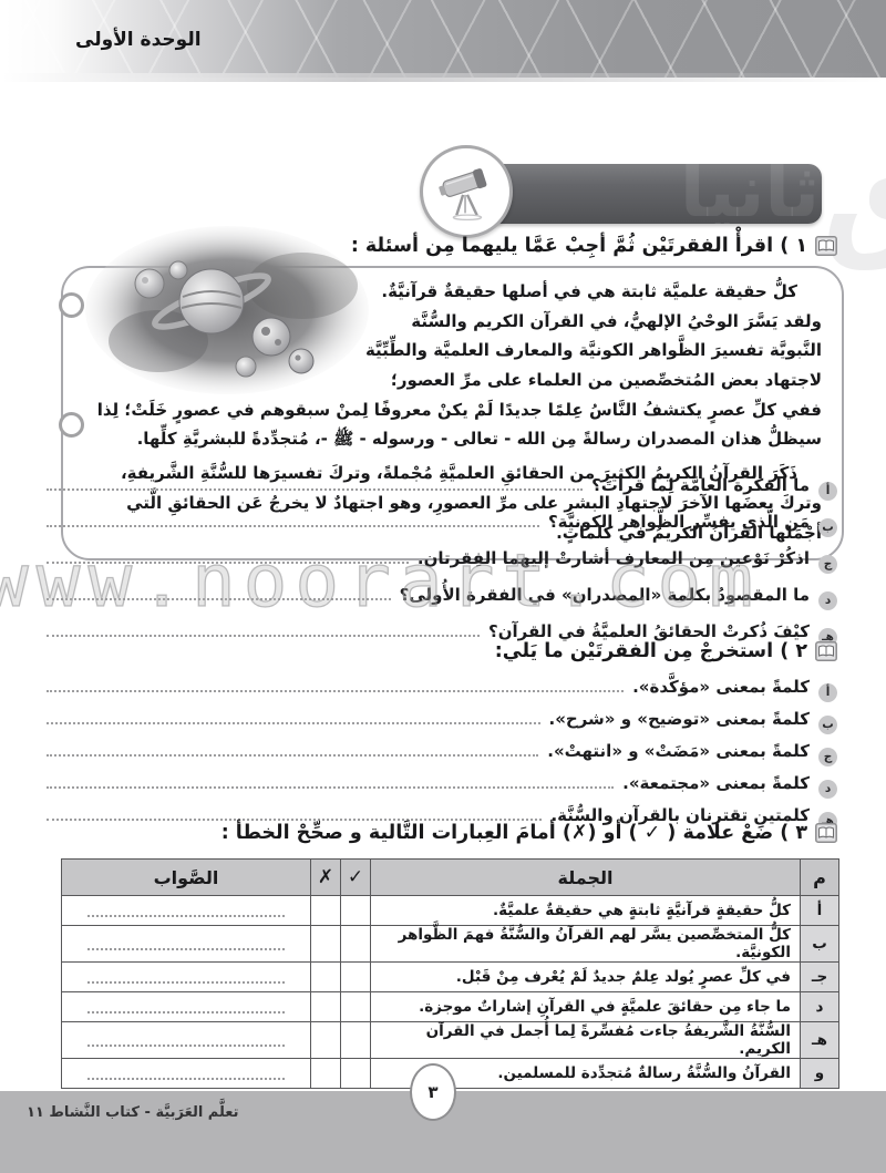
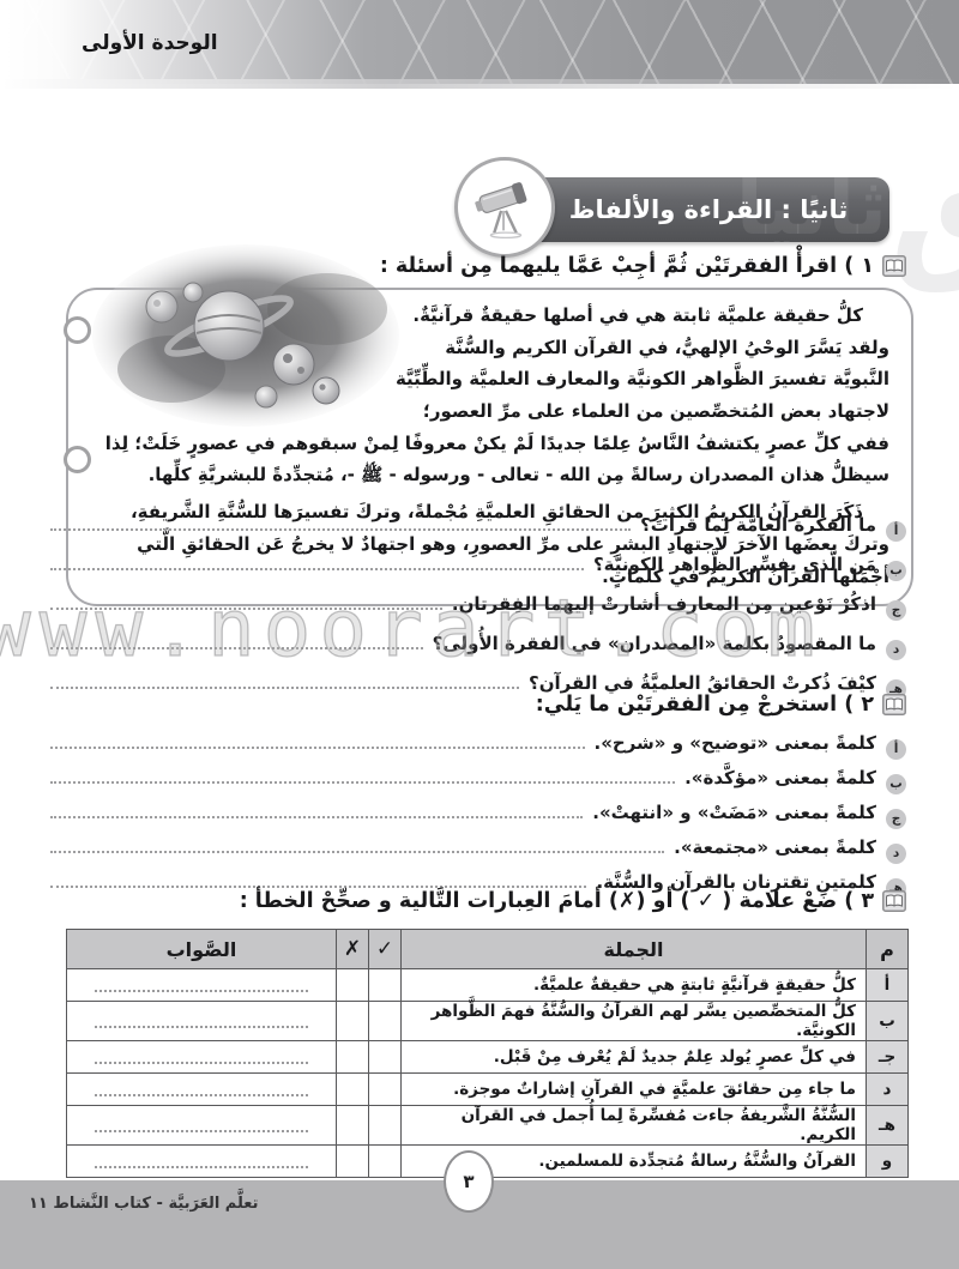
  الوحدة الأولى
  ق
  ثانيا
+ ثانيًا : القراءة والألفاظ
  ١ ) اقرأْ الفقرتَيْن ثُمَّ أجِبْ عَمَّا يليهما مِن أسئلة :
  كلُّ حقيقة علميَّة ثابتة هي في أصلها حقيقةٌ قرآنيَّةٌ. ولقد يَسَّرَ الوحْيُ الإلهيُّ، في القرآن الكريم والسُّنَّة النَّبويَّة تفسيرَ الظَّواهر الكونيَّة والمعارف العلميَّة والطِّبِّيَّة لاجتهاد بعض المُتخصِّصين من العلماء على مرِّ العصور؛ ففي كلِّ عصرٍ يكتشفُ النَّاسُ عِلمًا جديدًا لَمْ يكنْ معروفًا لِمنْ سبقوهم في عصورٍ خَلَتْ؛ لِذا سيظلُّ هذان المصدران رسالةً مِن الله - تعالى - ورسوله - ﷺ -، مُتجدِّدةً للبشريَّةِ كلِّها.
  ذَكَرَ القرآنُ الكريمُ الكثيرَ من الحقائقِ العلميَّةِ مُجْملةً، وتركَ تفسيرَها للسُّنَّةِ الشَّريفةِ، وتركَ بعضَها الآخرَ لاجتهادِ البشرِ على مرِّ العصورِ، وهو اجتهادٌ لا يخرجُ عَن الحقائقِ الَّتيجْمَلها القرآنُ الكريمُ في كلماتٍ.
  أ
  ما الفكرة العامَّة لِما قرأتَ؟
  ب
  مَن الَّذي يفسِّر الظَّواهر الكونيَّة؟
  ج
  اذكُرْ نَوْعين مِن المعارف أشارتْ إليهما الفِقرتان.
  د
  ما المقصودُ بكلمة «المصدران» في الفقرة الأُولى؟
  هـ
  كيْفَ ذُكرتْ الحقائقُ العلميَّةُ في القرآن؟
  ٢ ) استخرجْ مِن الفقرتَيْن ما يَلي:
  أ
- كلمةً بمعنى «مؤكَّدة».
+ كلمةً بمعنى «توضيح» و «شرح».
  ب
- كلمةً بمعنى «توضيح» و «شرح».
+ كلمةً بمعنى «مؤكَّدة».
  ج
  كلمةً بمعنى «مَضَتْ» و «انتهتْ».
  د
  كلمةً بمعنى «مجتمعة».
  هـ
  كلمتينِ تقترنان بالقرآن والسُّنَّة.
  ٣ ) ضَعْ علامة ( ✓ ) أو (✗) أمامَ العِبارات التَّالية و صحِّحْ الخطأ :
  م	الجملة	✓	✗	الصَّواب
  أ	كلُّ حقيقةٍ قرآنيَّةٍ ثابتةٍ هي حقيقةٌ علميَّةٌ.
  ب	كلُّ المتخصِّصين يسَّر لهم القرآنُ والسُّنَّةُ فهمَ الظَّواهر الكونيَّة.
  جـ	في كلِّ عصرٍ يُولد عِلمٌ جديدٌ لَمْ يُعْرف مِنْ قَبْل.
  د	ما جاء مِن حقائقَ علميَّةٍ في القرآنِ إشاراتٌ موجزة.
  هـ	السُّنَّةُ الشَّريفةُ جاءت مُفسِّرةً لِما أُجمل في القرآن الكريم.
  و	القرآنُ والسُّنَّةُ رسالةٌ مُتجدِّدة للمسلمين.
  www.noorart.com
  تعلَّم العَرَبيَّة - كتاب النَّشاط ١١
  ٣
